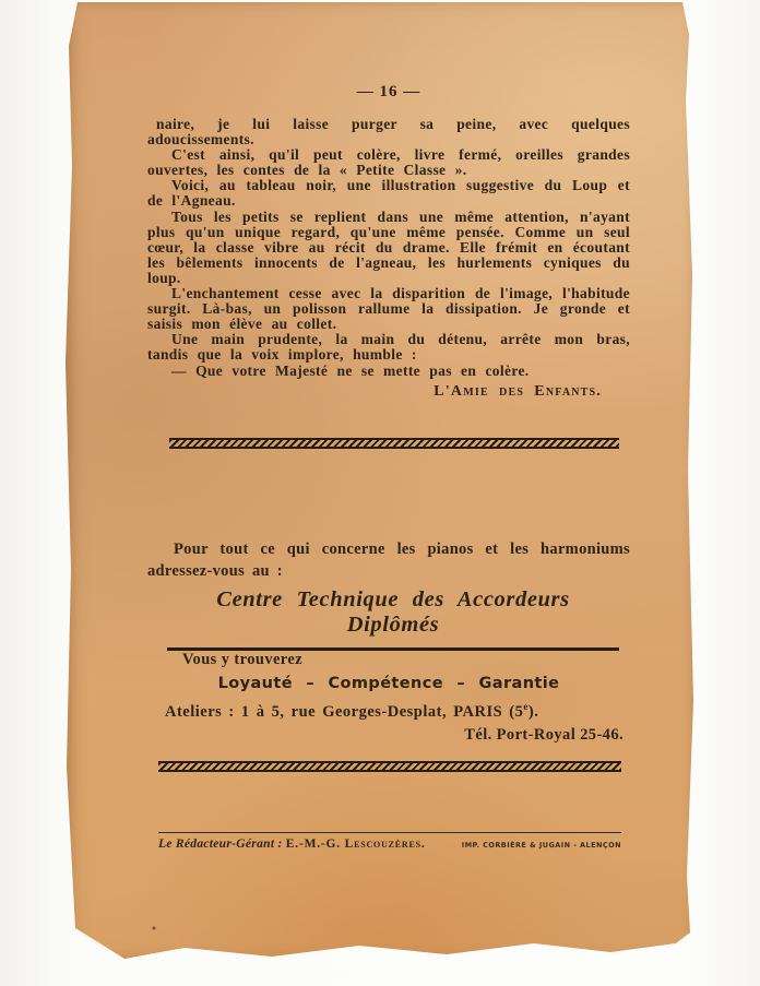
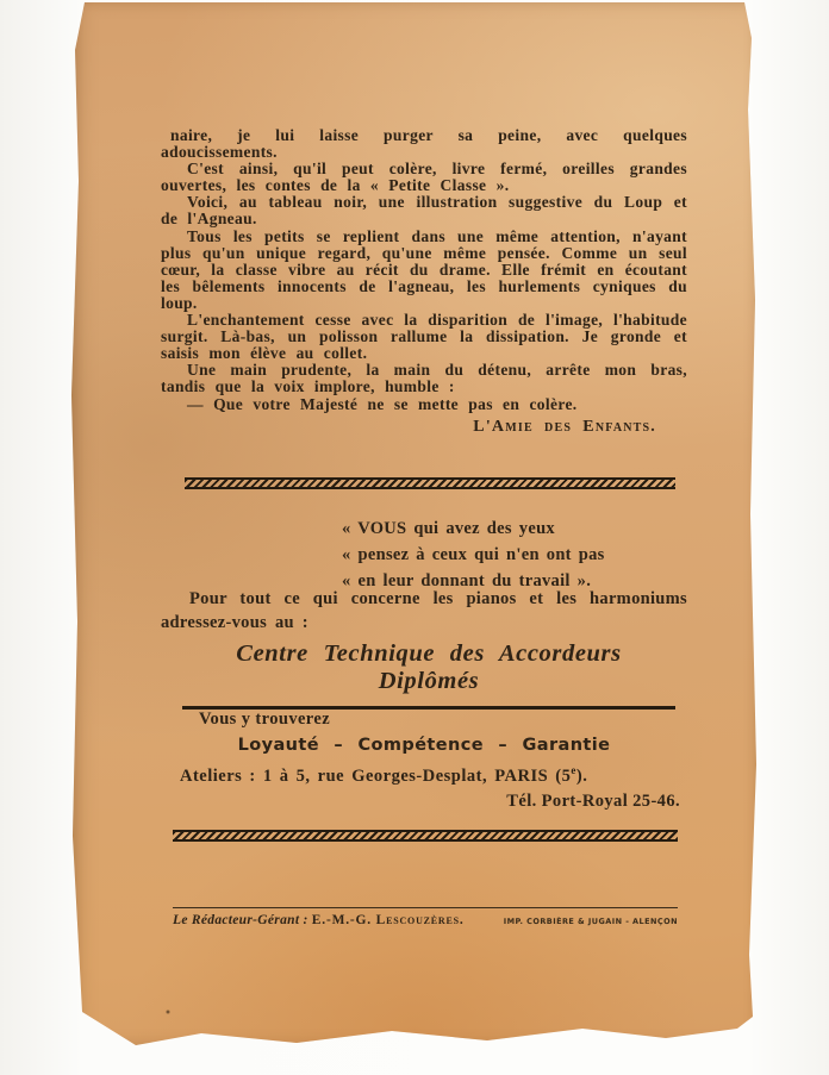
- — 16 —
  naire, je lui laisse purger sa peine, avec quelques adoucissements.
  C'est ainsi, qu'il peut colère, livre fermé, oreilles grandes ouvertes, les contes de la « Petite Classe ».
  Voici, au tableau noir, une illustration suggestive du Loup et de l'Agneau.
  Tous les petits se replient dans une même attention, n'ayant plus qu'un unique regard, qu'une même pensée. Comme un seul cœur, la classe vibre au récit du drame. Elle frémit en écoutant les bêlements innocents de l'agneau, les hurlements cyniques du loup.
  L'enchantement cesse avec la disparition de l'image, l'habitude surgit. Là-bas, un polisson rallume la dissipation. Je gronde et saisis mon élève au collet.
  Une main prudente, la main du détenu, arrête mon bras, tandis que la voix implore, humble :
  — Que votre Majesté ne se mette pas en colère.
  L'Amie des Enfants.
+ « VOUS qui avez des yeux
+ « pensez à ceux qui n'en ont pas
+ « en leur donnant du travail ».
  Pour tout ce qui concerne les pianos et les harmoniums adressez-vous au :
  Centre Technique des Accordeurs Diplômés
  Vous y trouverez
  Loyauté – Compétence – Garantie
  Ateliers : 1 à 5, rue Georges-Desplat, PARIS (5e).
  Tél. Port-Royal 25-46.
  Le Rédacteur-Gérant : E.-M.-G. Lescouzères.
  IMP. CORBIÈRE & JUGAIN - ALENÇON
